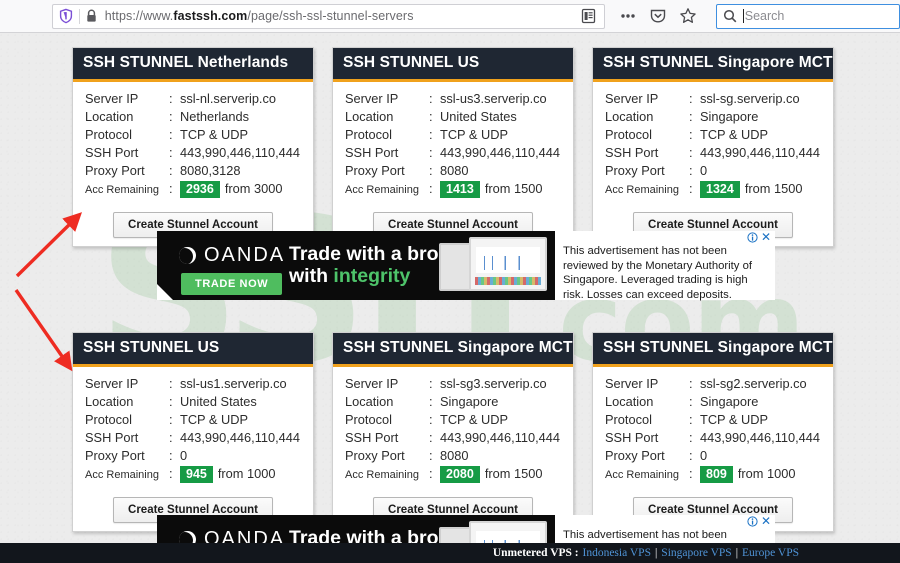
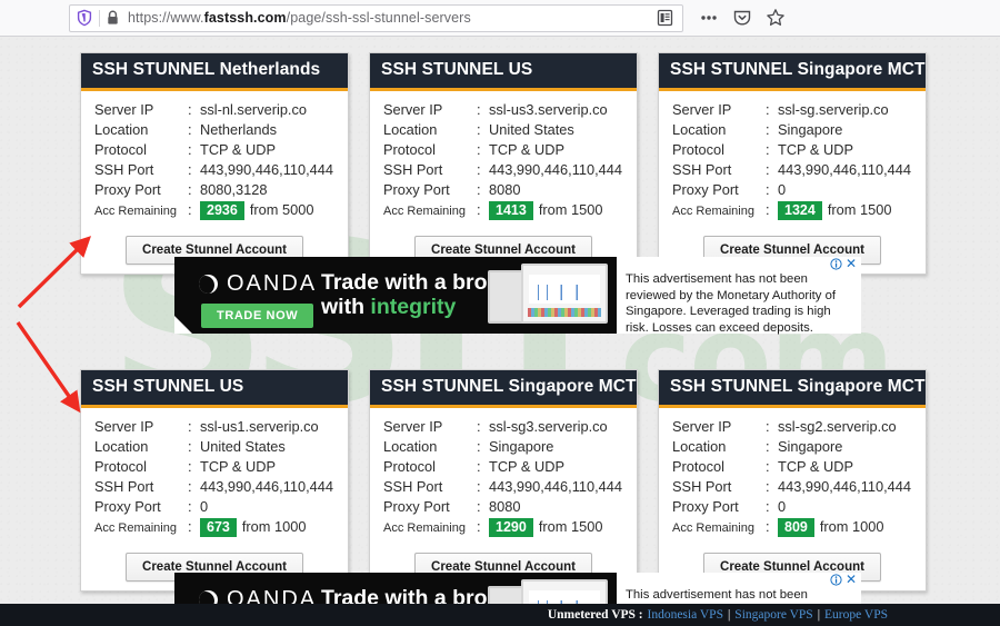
  https://www.fastssh.com/page/ssh-ssl-stunnel-servers
- Search
  SSH STUNNEL Netherlands
  Server IP
  :
  ssl-nl.serverip.co
  Location
  :
  Netherlands
  Protocol
  :
  TCP & UDP
  SSH Port
  :
  443,990,446,110,444
  Proxy Port
  :
  8080,3128
  Acc Remaining
  :
- 2936 from 3000
+ 2936 from 5000
  Create Stunnel Account
  SSH STUNNEL US
  Server IP
  :
  ssl-us3.serverip.co
  Location
  :
  United States
  Protocol
  :
  TCP & UDP
  SSH Port
  :
  443,990,446,110,444
  Proxy Port
  :
  8080
  Acc Remaining
  :
  1413 from 1500
  Create Stunnel Account
  SSH STUNNEL Singapore MCT
  Server IP
  :
  ssl-sg.serverip.co
  Location
  :
  Singapore
  Protocol
  :
  TCP & UDP
  SSH Port
  :
  443,990,446,110,444
  Proxy Port
  :
  0
  Acc Remaining
  :
  1324 from 1500
  Create Stunnel Account
  SSH STUNNEL US
  Server IP
  :
  ssl-us1.serverip.co
  Location
  :
  United States
  Protocol
  :
  TCP & UDP
  SSH Port
  :
  443,990,446,110,444
  Proxy Port
  :
  0
  Acc Remaining
  :
- 945 from 1000
+ 673 from 1000
  Create Stunnel Account
  SSH STUNNEL Singapore MCT
  Server IP
  :
  ssl-sg3.serverip.co
  Location
  :
  Singapore
  Protocol
  :
  TCP & UDP
  SSH Port
  :
  443,990,446,110,444
  Proxy Port
  :
  8080
  Acc Remaining
  :
- 2080 from 1500
+ 1290 from 1500
  Create Stunnel Account
  SSH STUNNEL Singapore MCT
  Server IP
  :
  ssl-sg2.serverip.co
  Location
  :
  Singapore
  Protocol
  :
  TCP & UDP
  SSH Port
  :
  443,990,446,110,444
  Proxy Port
  :
  0
  Acc Remaining
  :
  809 from 1000
  Create Stunnel Account
  OANDA
  Trade with a bro
  with integrity
  TRADE NOW
  ✕
  This advertisement has not been reviewed by the Monetary Authority of Singapore. Leveraged trading is high risk. Losses can exceed deposits.
  OANDA
  Trade with a bro
  ✕
  Unmetered VPS :
  Indonesia VPS
  |
  Singapore VPS
  |
  Europe VPS
